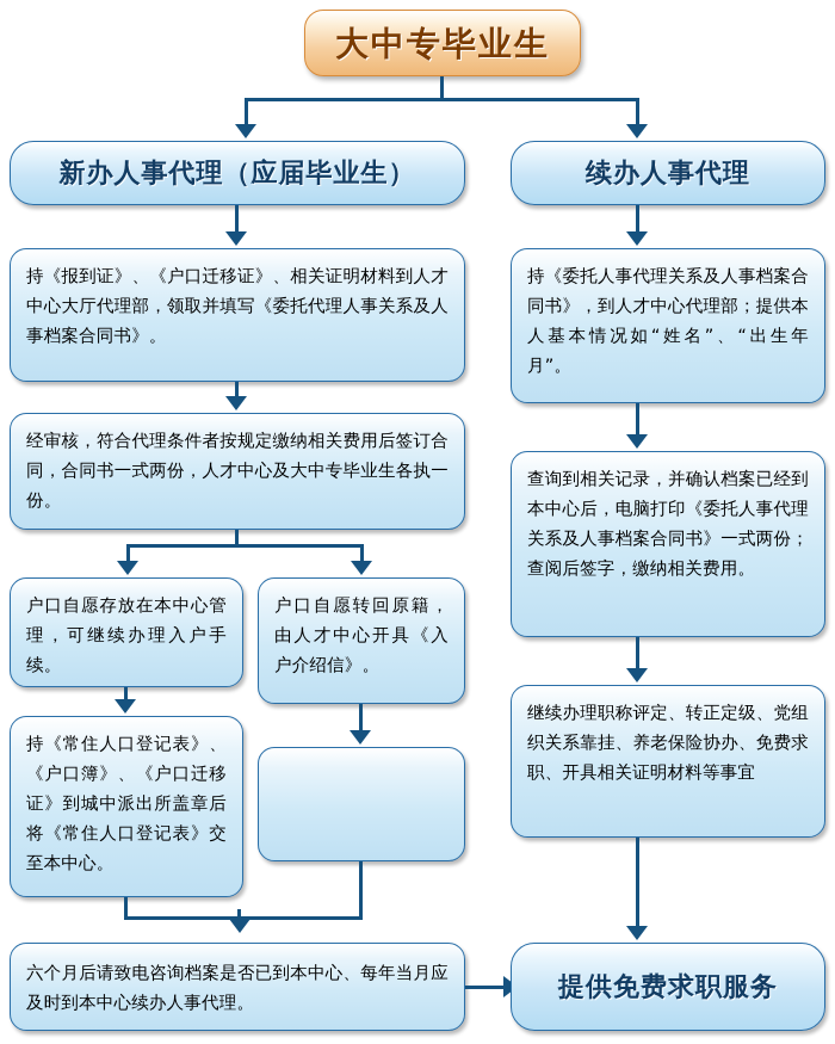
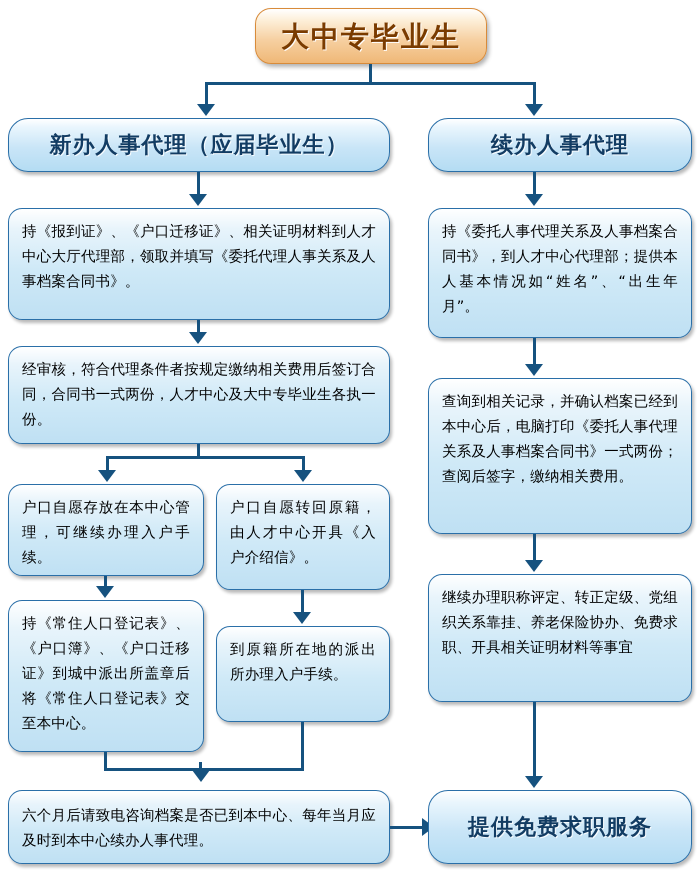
  大中专毕业生
  新办人事代理（应届毕业生）
  续办人事代理
  持《报到证》、《户口迁移证》、相关证明材料到人才中心大厅代理部，领取并填写《委托代理人事关系及人事档案合同书》。
  经审核，符合代理条件者按规定缴纳相关费用后签订合同，合同书一式两份，人才中心及大中专毕业生各执一份。
  户口自愿存放在本中心管理，可继续办理入户手续。
  户口自愿转回原籍，由人才中心开具《入户介绍信》。
  持《常住人口登记表》、《户口簿》、《户口迁移证》到城中派出所盖章后将《常住人口登记表》交至本中心。
+ 到原籍所在地的派出所办理入户手续。
  六个月后请致电咨询档案是否已到本中心、每年当月应及时到本中心续办人事代理。
  持《委托人事代理关系及人事档案合同书》，到人才中心代理部；提供本人基本情况如“姓名”、“出生年月”。
  查询到相关记录，并确认档案已经到本中心后，电脑打印《委托人事代理关系及人事档案合同书》一式两份；查阅后签字，缴纳相关费用。
  继续办理职称评定、转正定级、党组织关系靠挂、养老保险协办、免费求职、开具相关证明材料等事宜
  提供免费求职服务
